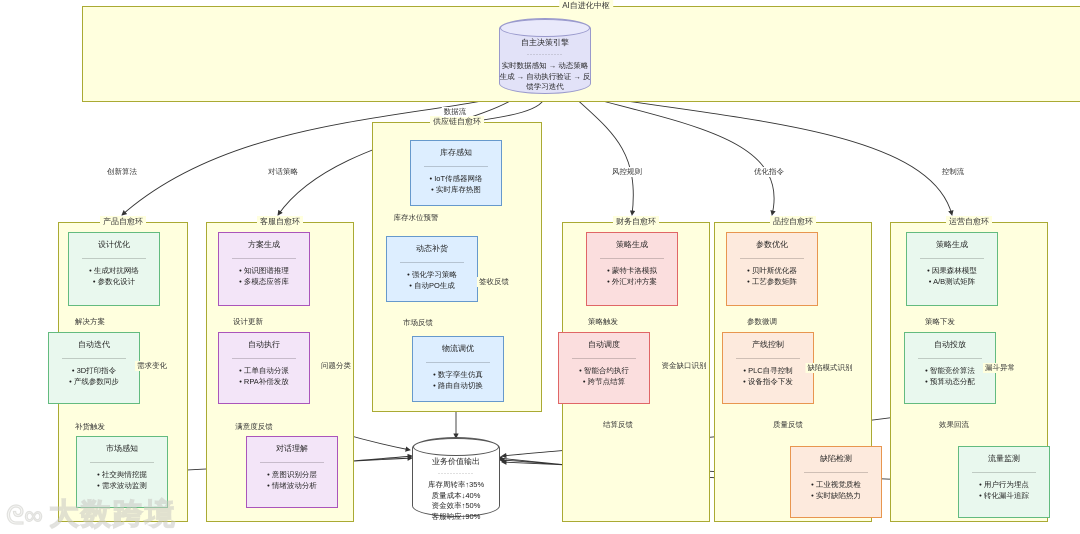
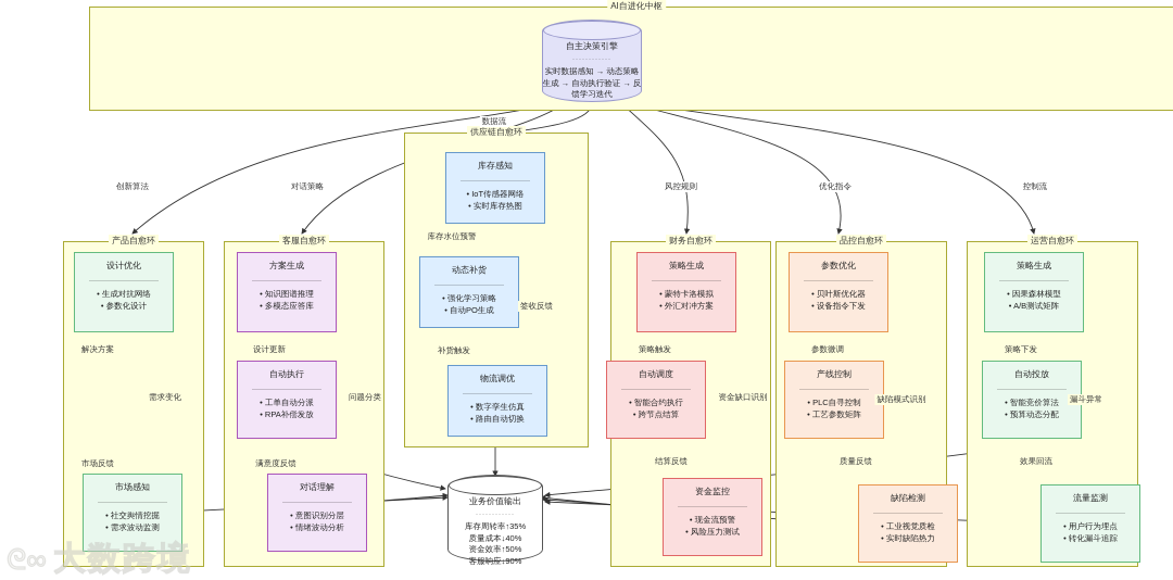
  AI自进化中枢
  自主决策引擎
  实时数据感知 → 动态策略
  生成 → 自动执行验证 → 反
  馈学习迭代
  创新算法
  对话策略
  数据流
  风控规则
  优化指令
  控制流
  产品自愈环
  设计优化
  生成对抗网络
  参数化设计
- 自动迭代
- 3D打印指令
- 产线参数同步
  市场感知
  社交舆情挖掘
  需求波动监测
  解决方案
  需求变化
- 补货触发
+ 市场反馈
  客服自愈环
  方案生成
  知识图谱推理
  多模态应答库
  自动执行
  工单自动分派
  RPA补偿发放
  对话理解
  意图识别分层
  情绪波动分析
  设计更新
  问题分类
  满意度反馈
  供应链自愈环
  库存感知
  IoT传感器网络
  实时库存热图
  动态补货
  强化学习策略
  自动PO生成
  物流调优
  数字孪生仿真
  路由自动切换
  库存水位预警
  签收反馈
- 市场反馈
+ 补货触发
  财务自愈环
  策略生成
  蒙特卡洛模拟
  外汇对冲方案
  自动调度
  智能合约执行
  跨节点结算
+ 资金监控
+ 现金流预警
+ 风险压力测试
  策略触发
  资金缺口识别
  结算反馈
  品控自愈环
  参数优化
  贝叶斯优化器
- 工艺参数矩阵
+ 设备指令下发
  产线控制
  PLC自寻控制
- 设备指令下发
+ 工艺参数矩阵
  缺陷检测
  工业视觉质检
  实时缺陷热力
  参数微调
  缺陷模式识别
  质量反馈
  运营自愈环
  策略生成
  因果森林模型
  A/B测试矩阵
  自动投放
  智能竞价算法
  预算动态分配
  流量监测
  用户行为埋点
  转化漏斗追踪
  策略下发
  漏斗异常
  效果回流
  业务价值输出
  库存周转率↑35%
  质量成本↓40%
  资金效率↑50%
  客服响应↓90%
  ᘓ∞
  大数跨境
